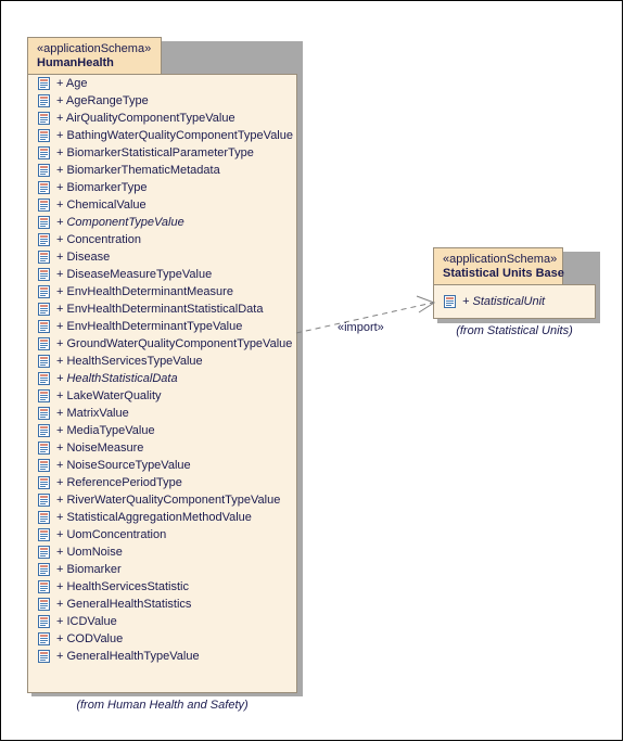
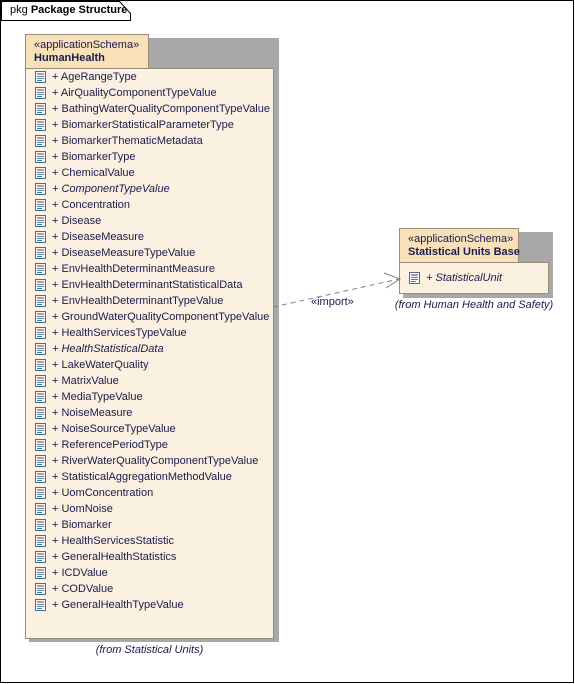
+ pkg Package Structure
  «applicationSchema»
  HumanHealth
- + Age
  + AgeRangeType
  + AirQualityComponentTypeValue
  + BathingWaterQualityComponentTypeValue
  + BiomarkerStatisticalParameterType
  + BiomarkerThematicMetadata
  + BiomarkerType
  + ChemicalValue
  + ComponentTypeValue
  + Concentration
  + Disease
+ + DiseaseMeasure
  + DiseaseMeasureTypeValue
  + EnvHealthDeterminantMeasure
  + EnvHealthDeterminantStatisticalData
  + EnvHealthDeterminantTypeValue
  + GroundWaterQualityComponentTypeValue
  + HealthServicesTypeValue
  + HealthStatisticalData
  + LakeWaterQuality
  + MatrixValue
  + MediaTypeValue
  + NoiseMeasure
  + NoiseSourceTypeValue
  + ReferencePeriodType
  + RiverWaterQualityComponentTypeValue
  + StatisticalAggregationMethodValue
  + UomConcentration
  + UomNoise
  + Biomarker
  + HealthServicesStatistic
  + GeneralHealthStatistics
  + ICDValue
  + CODValue
  + GeneralHealthTypeValue
- (from Human Health and Safety)
+ (from Statistical Units)
  «applicationSchema»
  Statistical Units Base
  + StatisticalUnit
- (from Statistical Units)
+ (from Human Health and Safety)
  «import»
